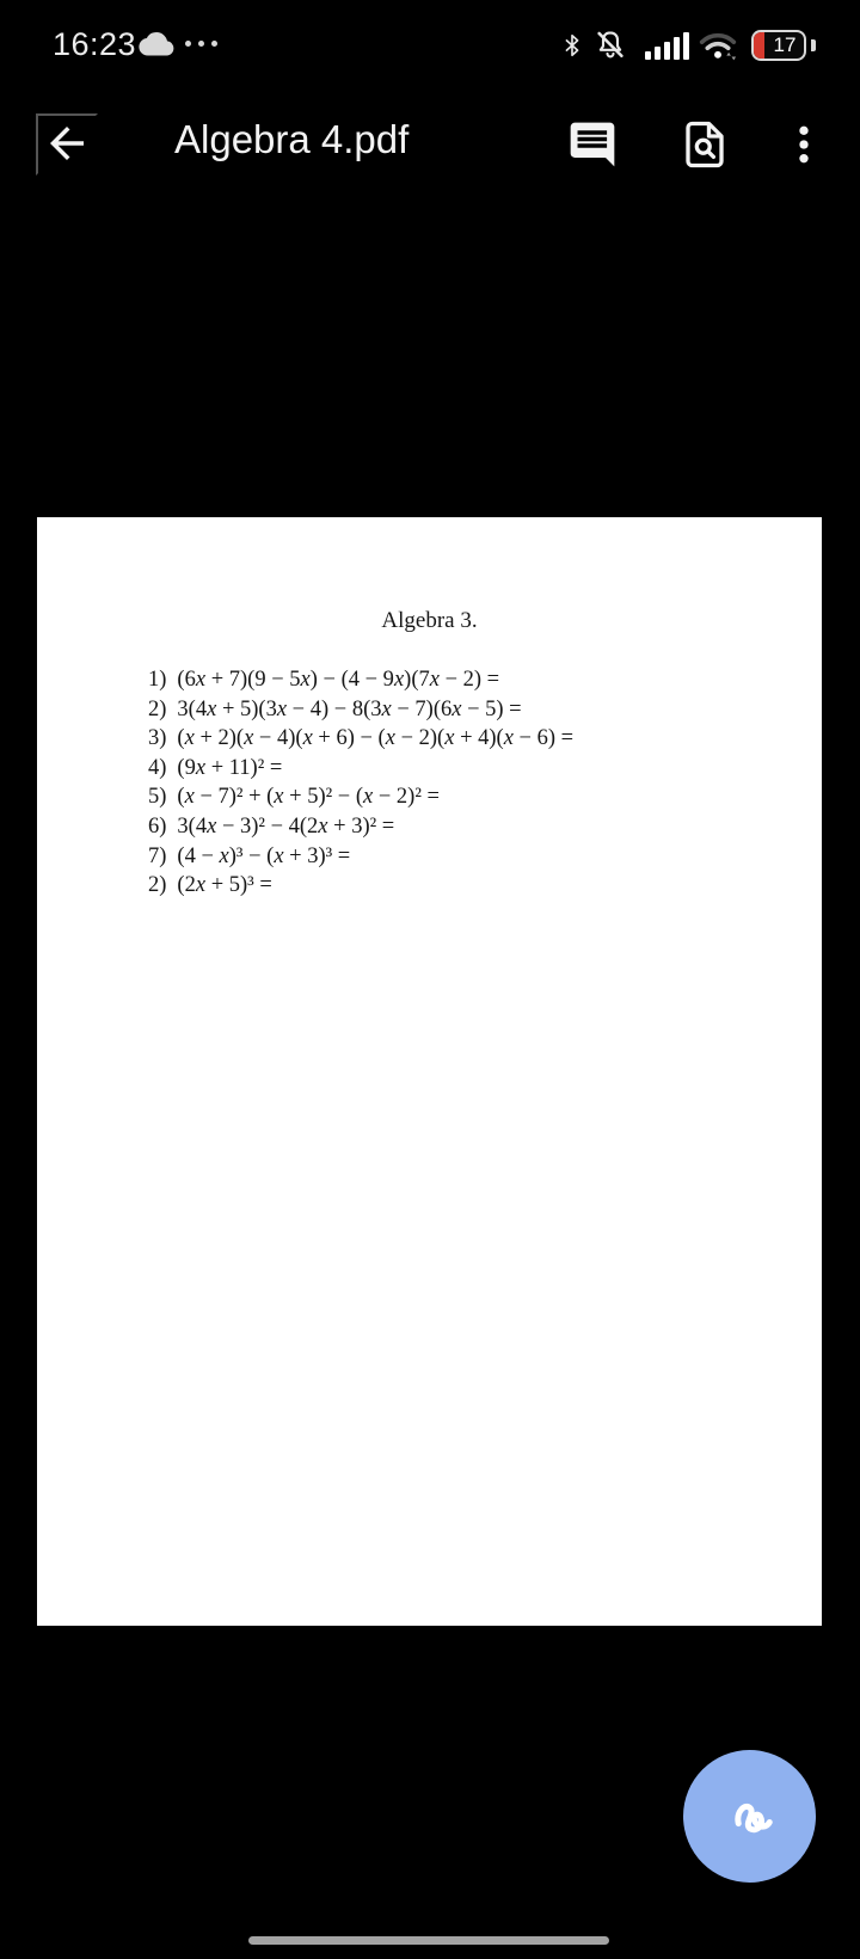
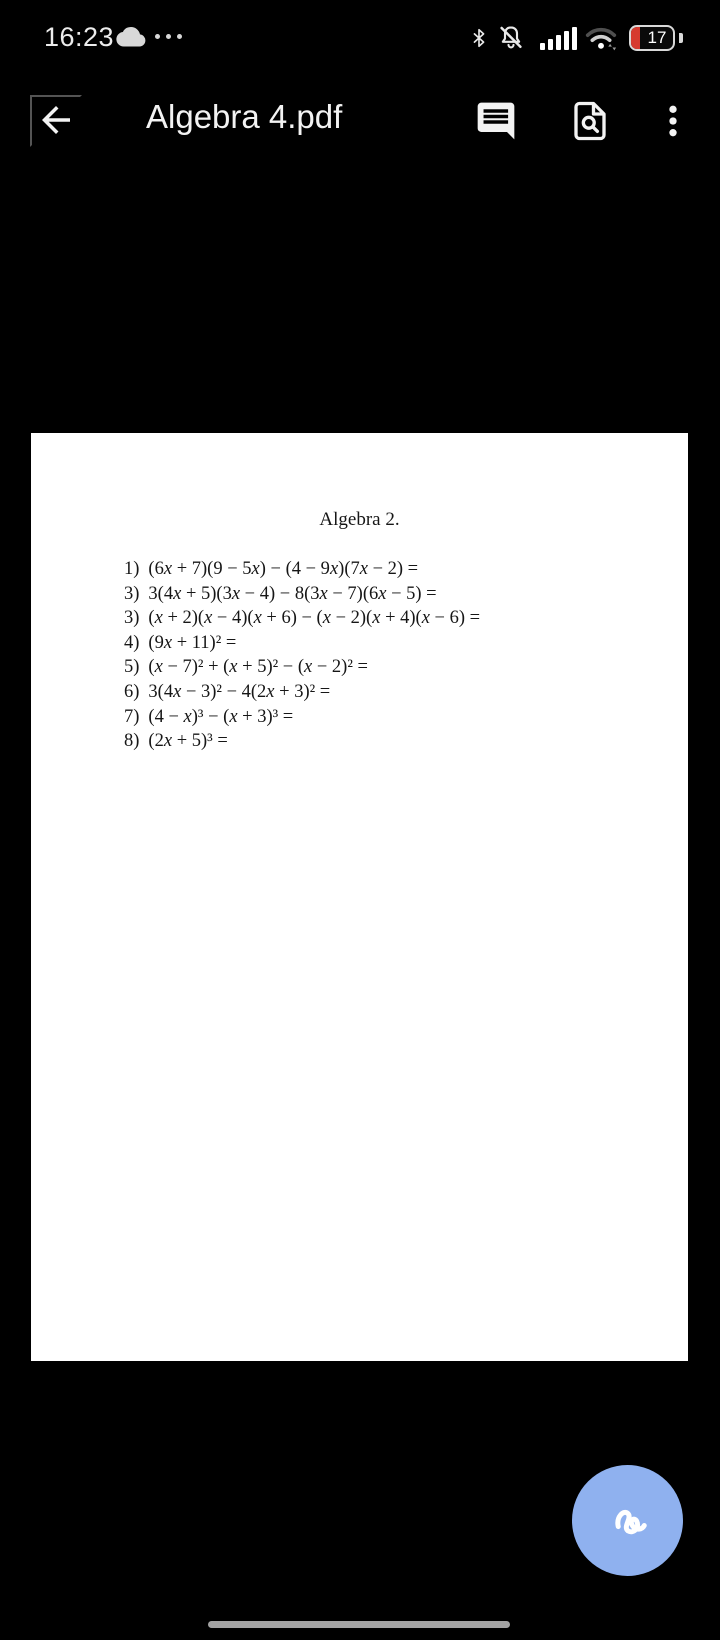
  16:23
  17
  Algebra 4.pdf
- Algebra 3.
+ Algebra 2.
  1) (6x + 7)(9 − 5x) − (4 − 9x)(7x − 2) =
- 2) 3(4x + 5)(3x − 4) − 8(3x − 7)(6x − 5) =
+ 3) 3(4x + 5)(3x − 4) − 8(3x − 7)(6x − 5) =
  3) (x + 2)(x − 4)(x + 6) − (x − 2)(x + 4)(x − 6) =
  4) (9x + 11)² =
  5) (x − 7)² + (x + 5)² − (x − 2)² =
  6) 3(4x − 3)² − 4(2x + 3)² =
  7) (4 − x)³ − (x + 3)³ =
- 2) (2x + 5)³ =
+ 8) (2x + 5)³ =
